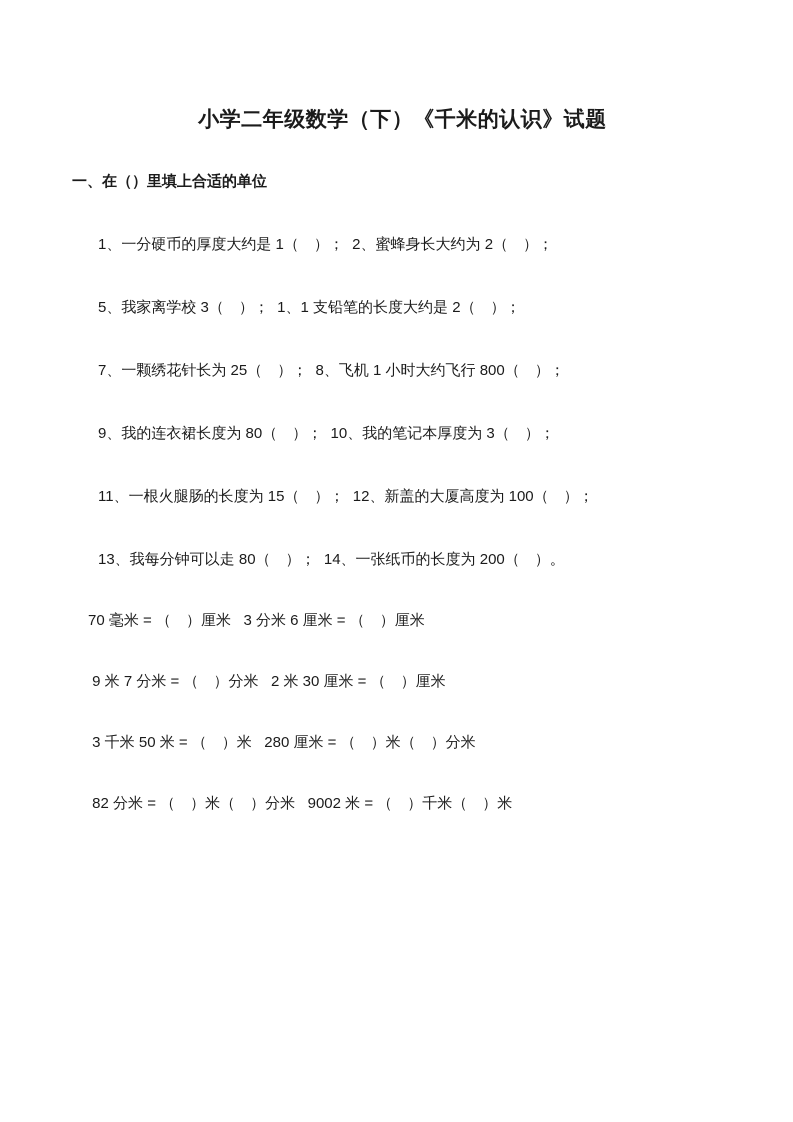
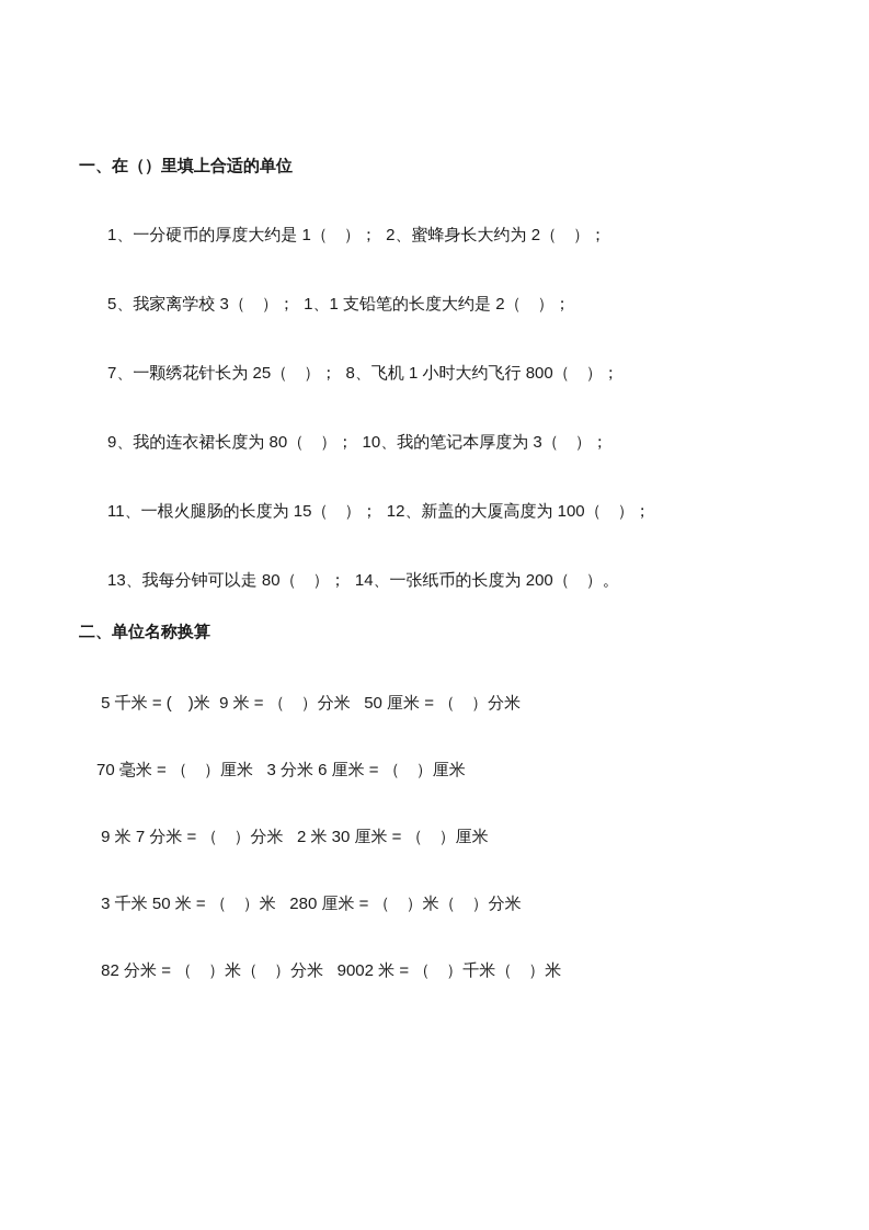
- 小学二年级数学（下）《千米的认识》试题
  一、在（）里填上合适的单位
  1、一分硬币的厚度大约是 1（ ）； 2、蜜蜂身长大约为 2（ ）；
  5、我家离学校 3（ ）； 1、1 支铅笔的长度大约是 2（ ）；
  7、一颗绣花针长为 25（ ）； 8、飞机 1 小时大约飞行 800（ ）；
  9、我的连衣裙长度为 80（ ）； 10、我的笔记本厚度为 3（ ）；
  11、一根火腿肠的长度为 15（ ）； 12、新盖的大厦高度为 100（ ）；
  13、我每分钟可以走 80（ ）； 14、一张纸币的长度为 200（ ）。
+ 二、单位名称换算
+ 5 千米 = ( )米 9 米 = （ ）分米 50 厘米 = （ ）分米
  70 毫米 = （ ）厘米 3 分米 6 厘米 = （ ）厘米
  9 米 7 分米 = （ ）分米 2 米 30 厘米 = （ ）厘米
  3 千米 50 米 = （ ）米 280 厘米 = （ ）米（ ）分米
  82 分米 = （ ）米（ ）分米 9002 米 = （ ）千米（ ）米
